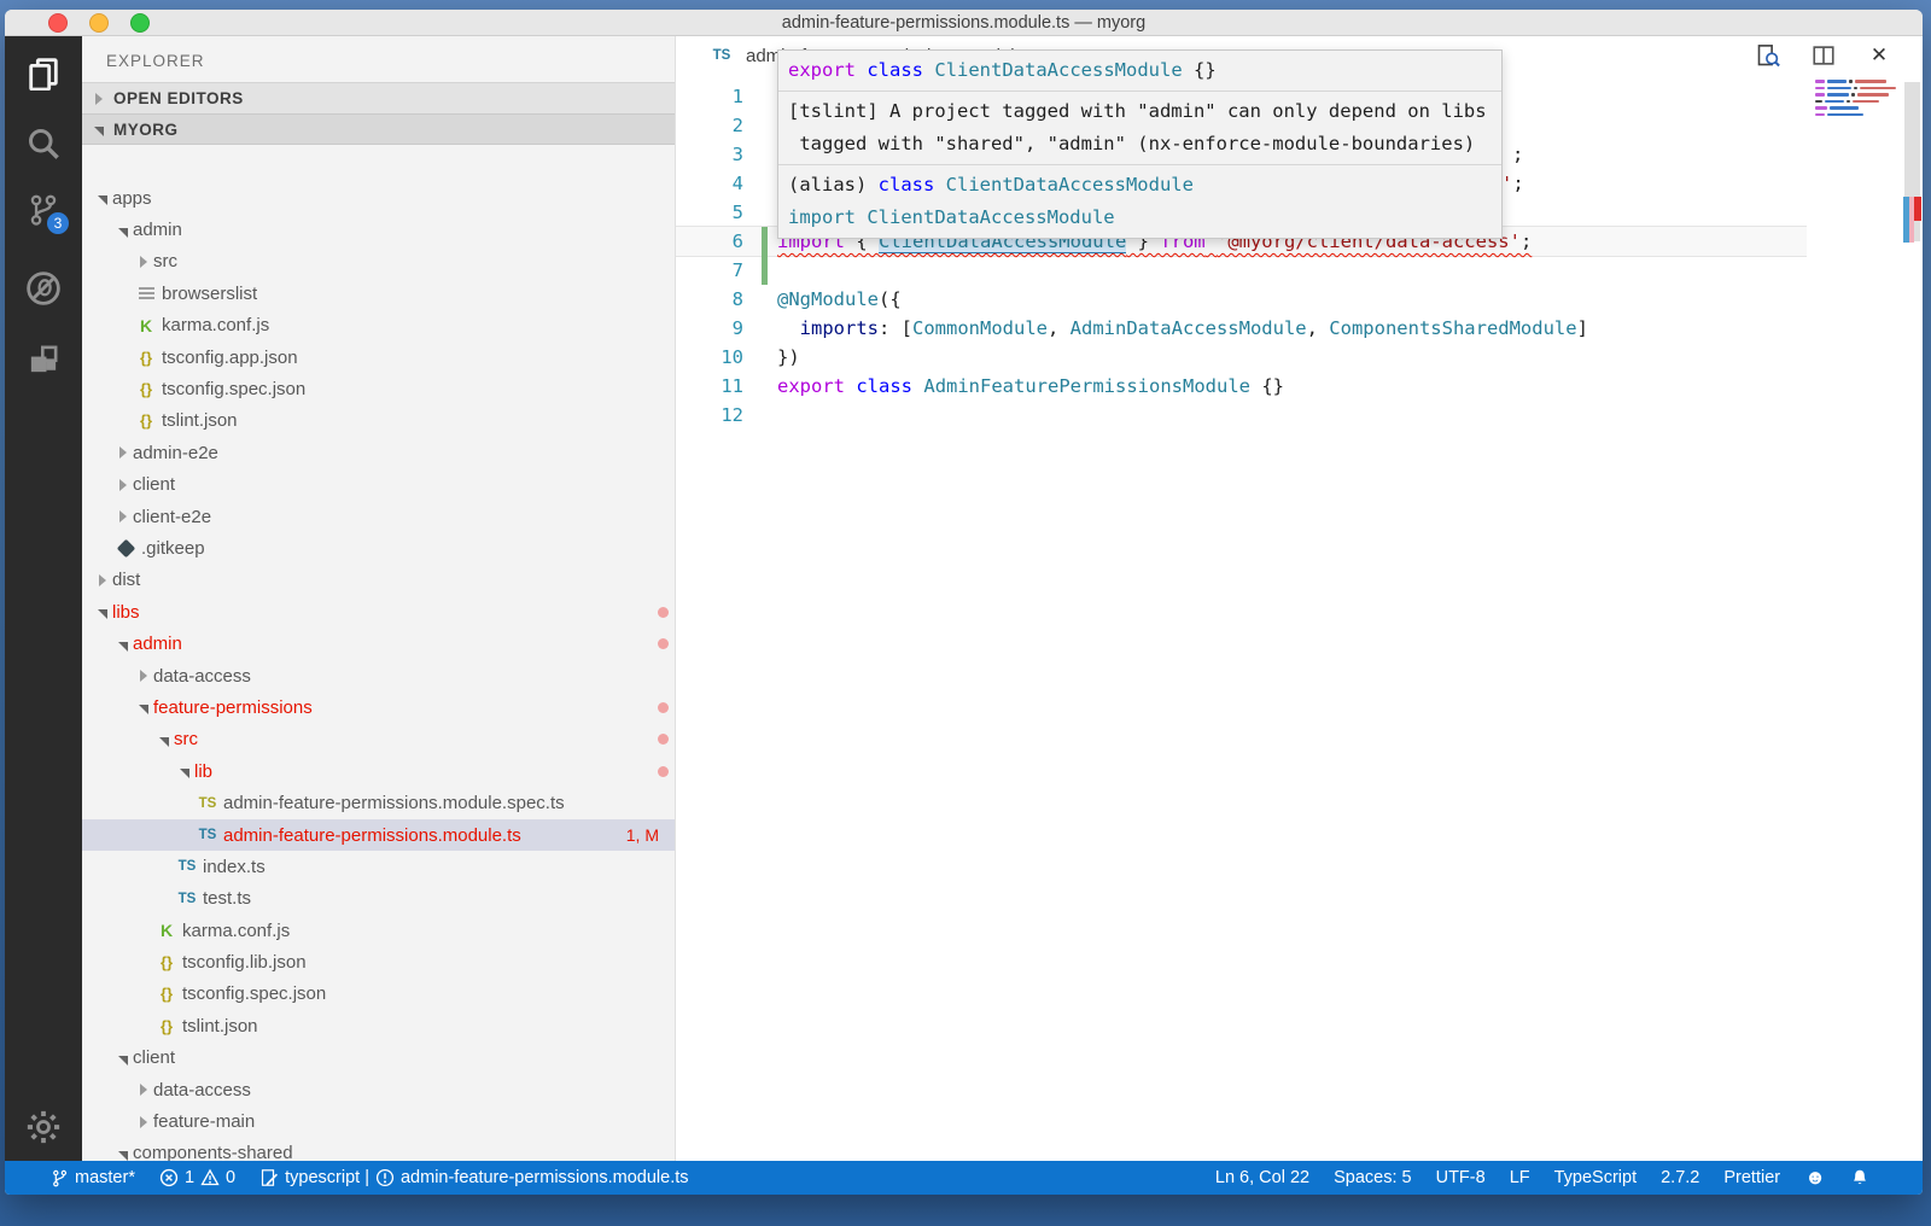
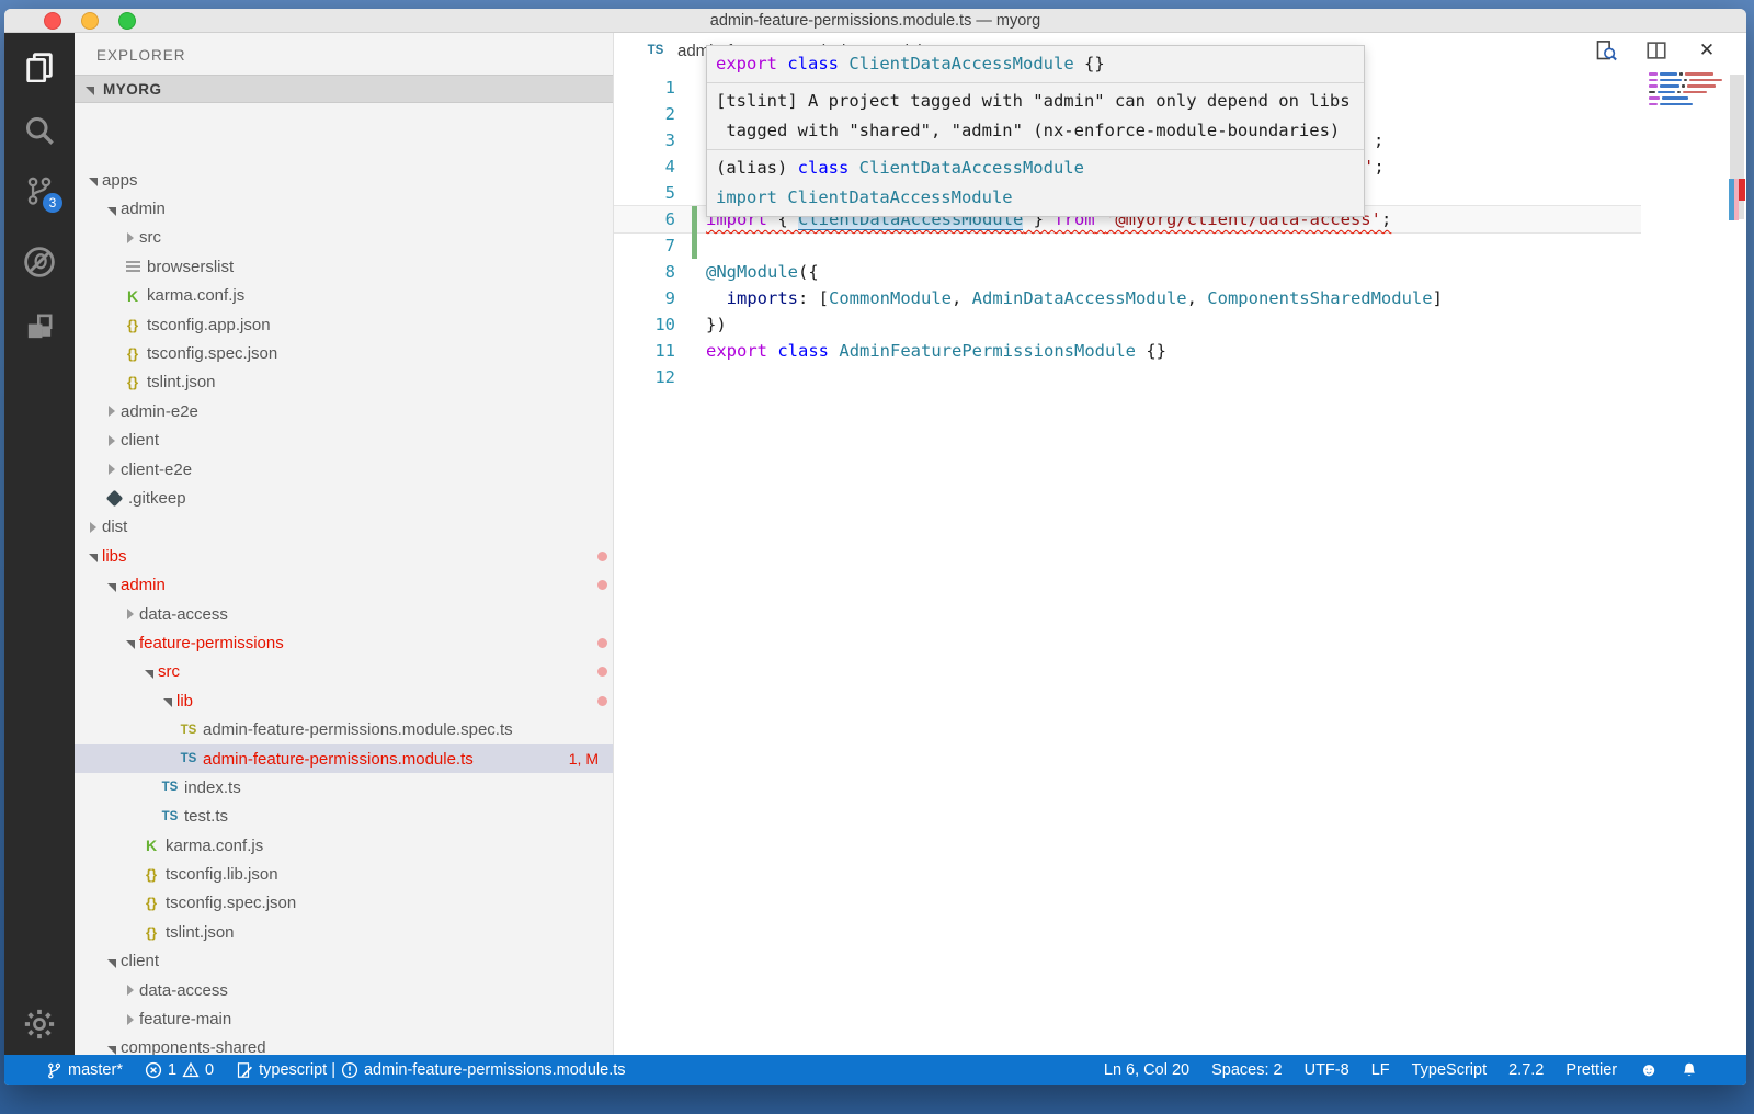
  admin-feature-permissions.module.ts — myorg
  3
  EXPLORER
- OPEN EDITORS
  MYORG
  apps
  admin
  src
  browserslist
  K
  karma.conf.js
  {}
  tsconfig.app.json
  {}
  tsconfig.spec.json
  {}
  tslint.json
  admin-e2e
  client
  client-e2e
  .gitkeep
  dist
  libs
  admin
  data-access
  feature-permissions
  src
  lib
  TS
  admin-feature-permissions.module.spec.ts
  TS
  admin-feature-permissions.module.ts
  1, M
  TS
  index.ts
  TS
  test.ts
  K
  karma.conf.js
  {}
  tsconfig.lib.json
  {}
  tsconfig.spec.json
  {}
  tslint.json
  client
  data-access
  feature-main
  components-shared
  TS
  ✕
  1
  2
  3
  ;
  4
  ';
  5
  6
  import { ClientDataAccessModule } from '@myorg/client/data-access';
  7
  8
  @NgModule({
  9
  imports: [CommonModule, AdminDataAccessModule, ComponentsSharedModule]
  10
  })
  11
  export class AdminFeaturePermissionsModule {}
  12
  export class ClientDataAccessModule {}
  [tslint] A project tagged with "admin" can only depend on libs
  tagged with "shared", "admin" (nx-enforce-module-boundaries)
  (alias) class ClientDataAccessModule
  import ClientDataAccessModule
  master*
  1
  0
  typescript |
  admin-feature-permissions.module.ts
- Ln 6, Col 22
+ Ln 6, Col 20
- Spaces: 5
+ Spaces: 2
  UTF-8
  LF
  TypeScript
  2.7.2
  Prettier
  ☻
